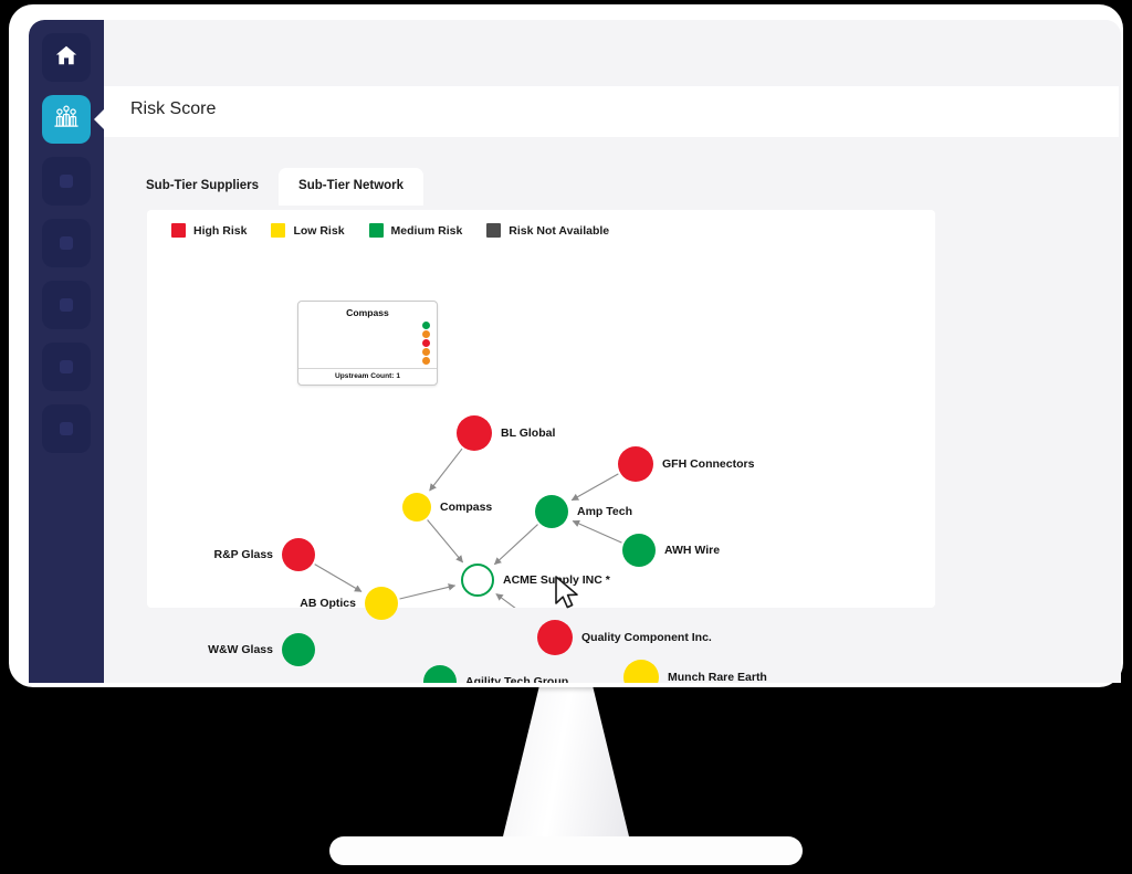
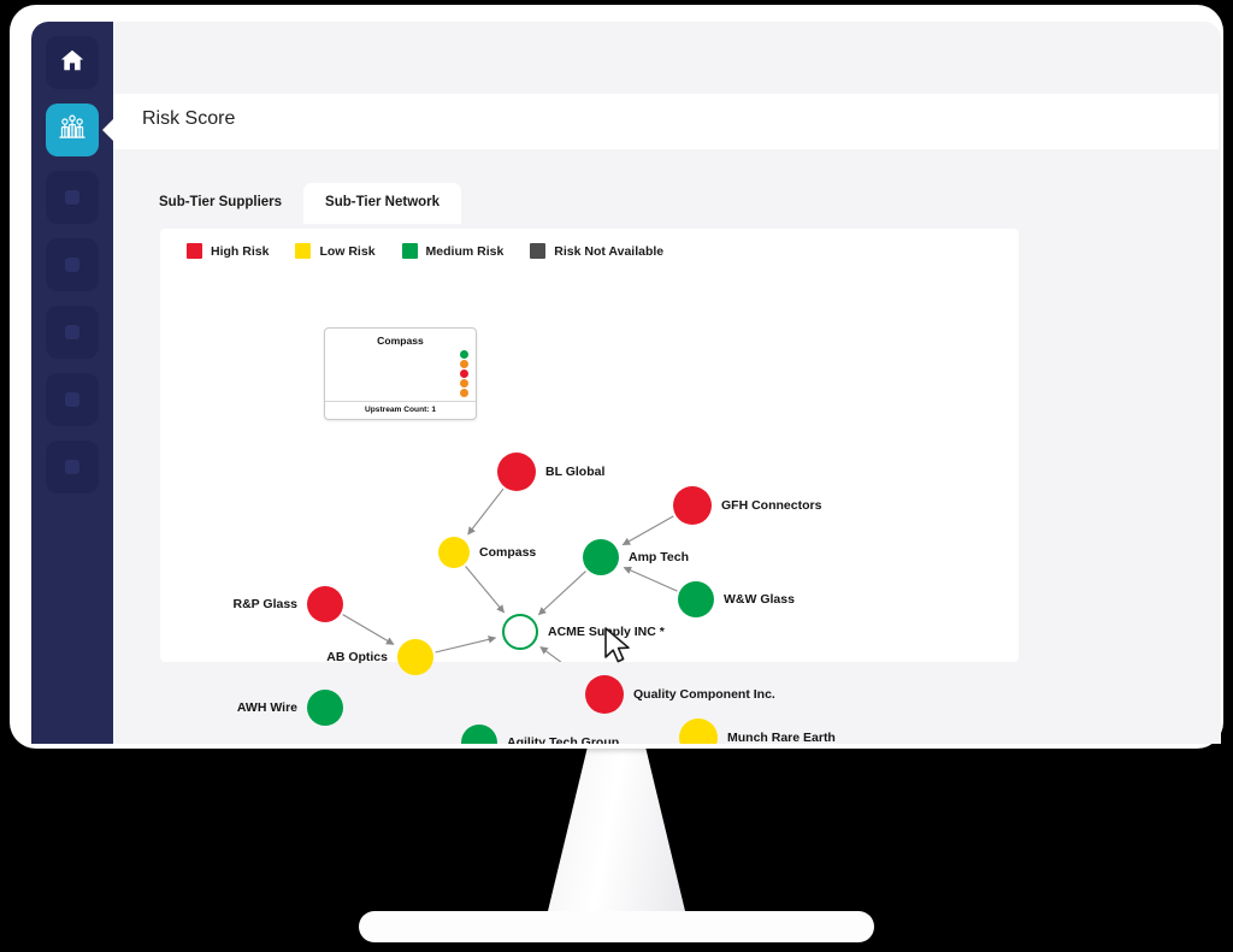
  Risk Score
  Sub-Tier Suppliers
  Sub-Tier Network
  High Risk
  Low Risk
  Medium Risk
  Risk Not Available
  Compass
  BL Global
  GFH Connectors
  Amp Tech
- AWH Wire
+ W&W Glass
  ACME Suply INC *
  R&P Glass
  AB Optics
- W&W Glass
+ AWH Wire
  Agility Tech Group
  Quality Component Inc.
  Munch Rare Earth
  Compass
